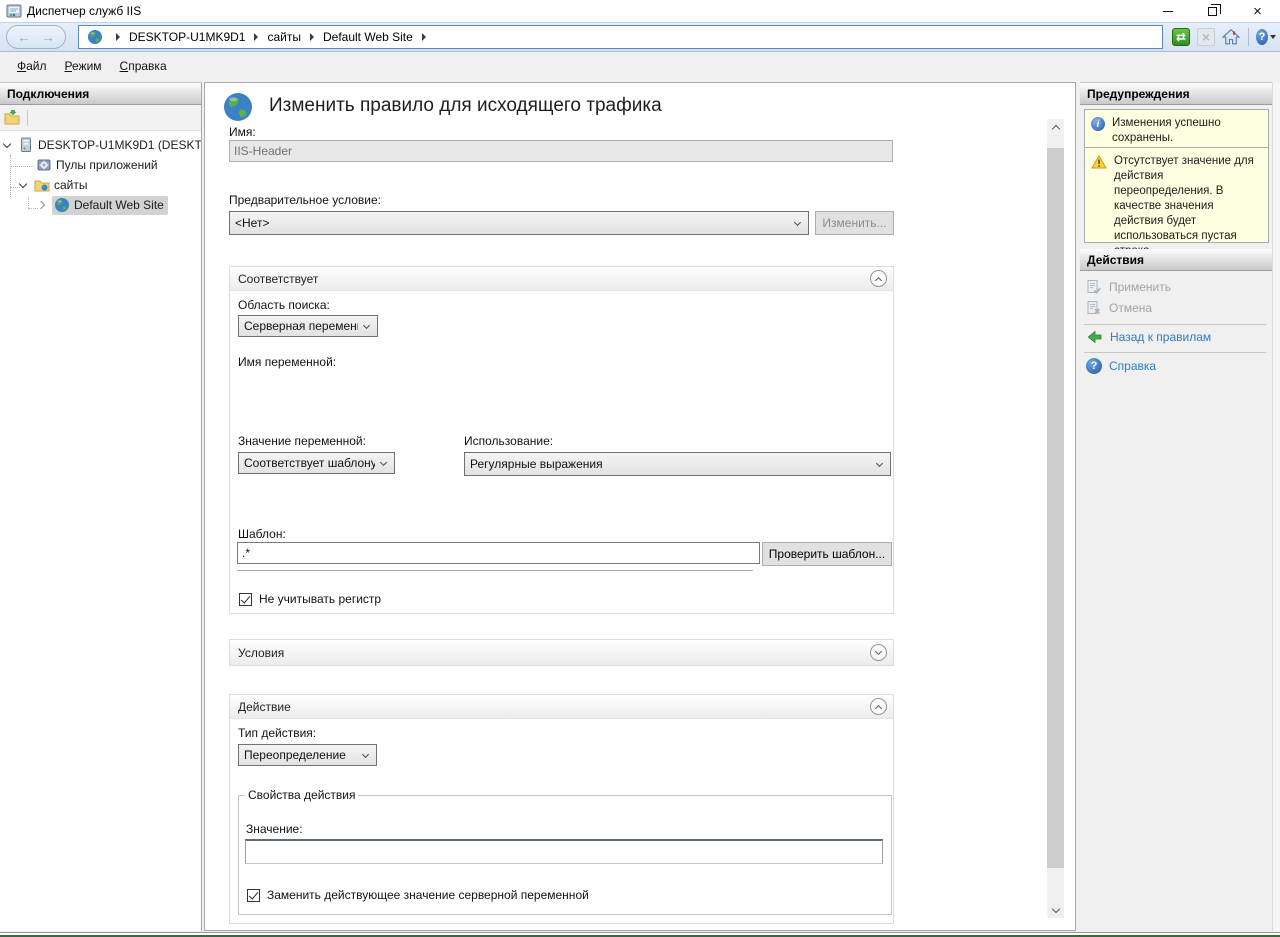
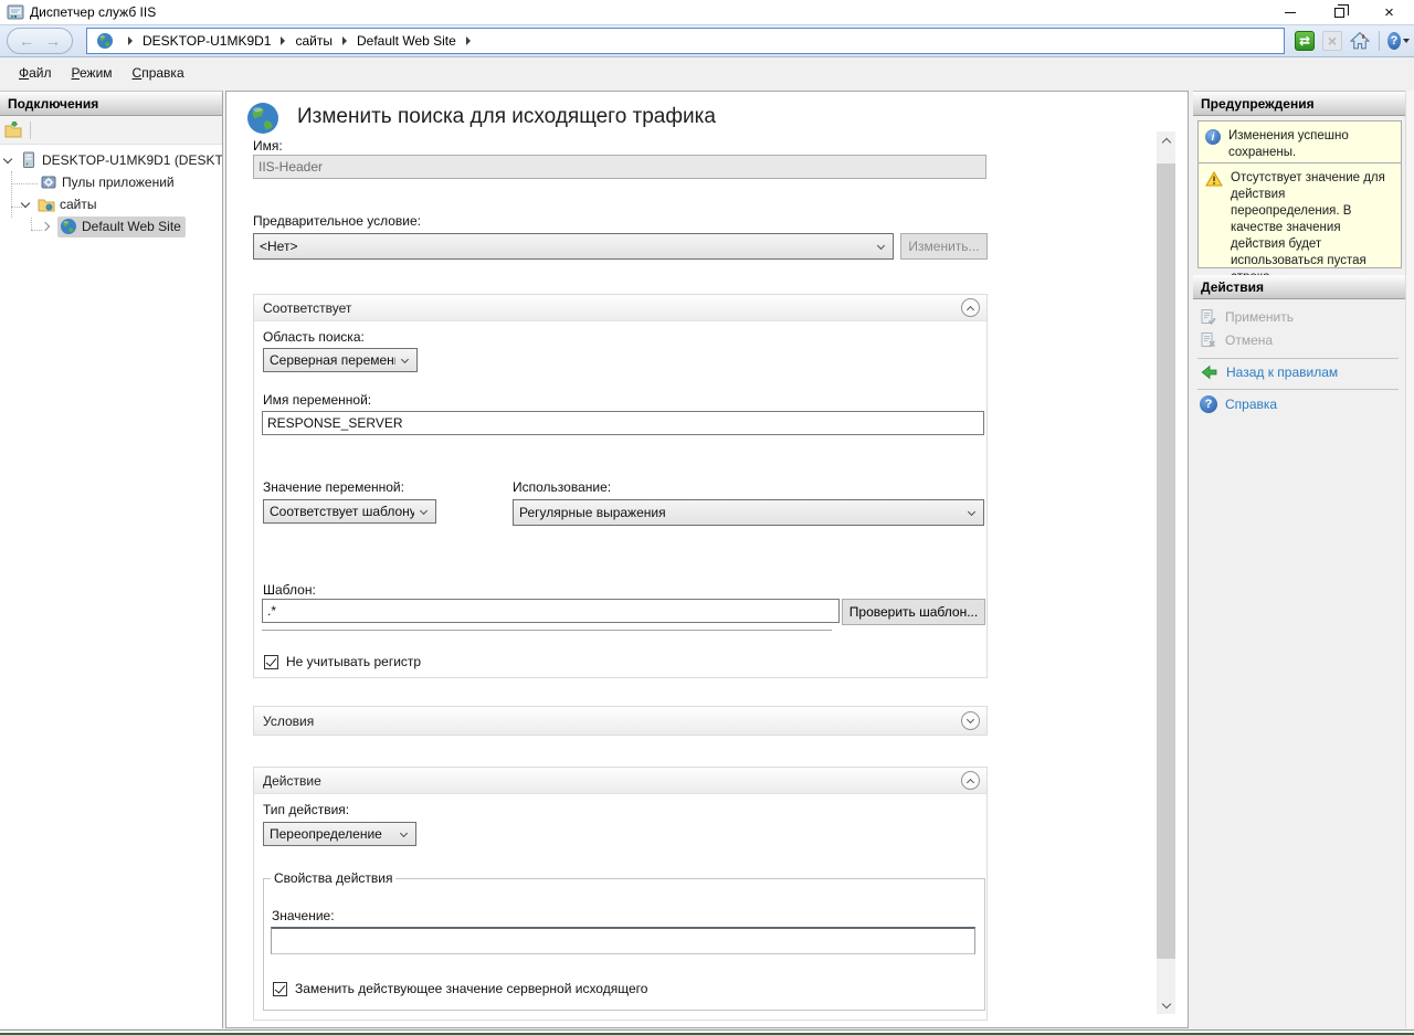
  Диспетчер служб IIS
  ×
  ←
  →
  DESKTOP-U1MK9D1
  сайты
  Default Web Site
  ⇄
  ×
  ?
  Файл
  Режим
  Справка
  Подключения
  DESKTOP-U1MK9D1 (DESKT
  Пулы приложений
  сайты
  Default Web Site
- Изменить правило для исходящего трафика
+ Изменить поиска для исходящего трафика
  Имя:
  IIS-Header
  Предварительное условие:
  <Нет>
  Изменить...
  Соответствует
  Область поиска:
  Серверная перемен
  Имя переменной:
+ RESPONSE_SERVER
  Значение переменной:
  Соответствует шаблону
  Использование:
  Регулярные выражения
  Шаблон:
  .*
  Проверить шаблон...
  Не учитывать регистр
  Условия
  Действие
  Тип действия:
  Переопределение
  Свойства действия
  Значение:
- Заменить действующее значение серверной переменной
+ Заменить действующее значение серверной исходящего
  Предупреждения
  i
  Изменения успешно сохранены.
  Отсутствует значение для действия переопределения. В качестве значения действия будет использоваться пустая
  Действия
  Применить
  Отмена
  Назад к правилам
  ?
  Справка
